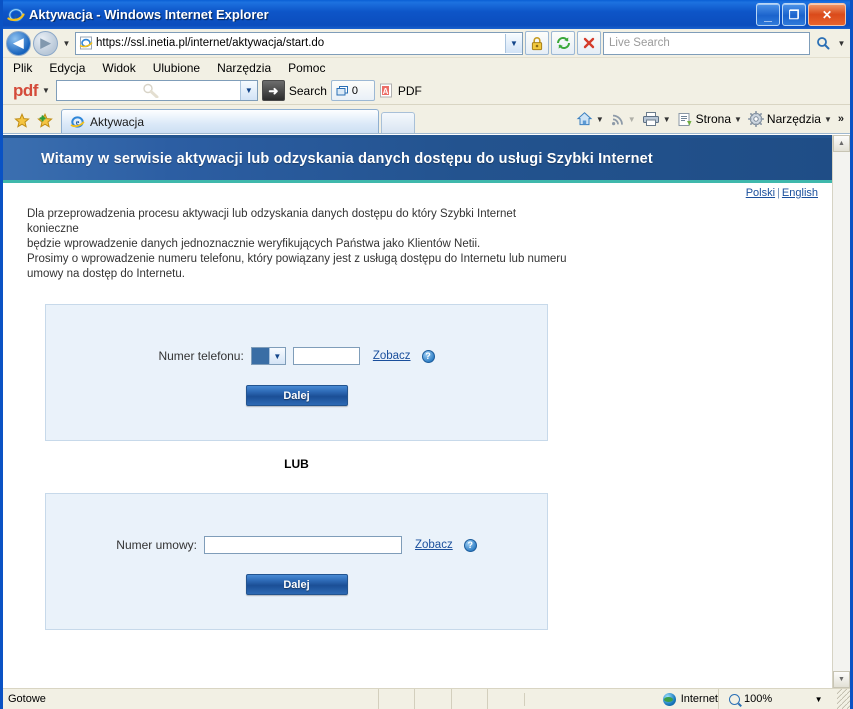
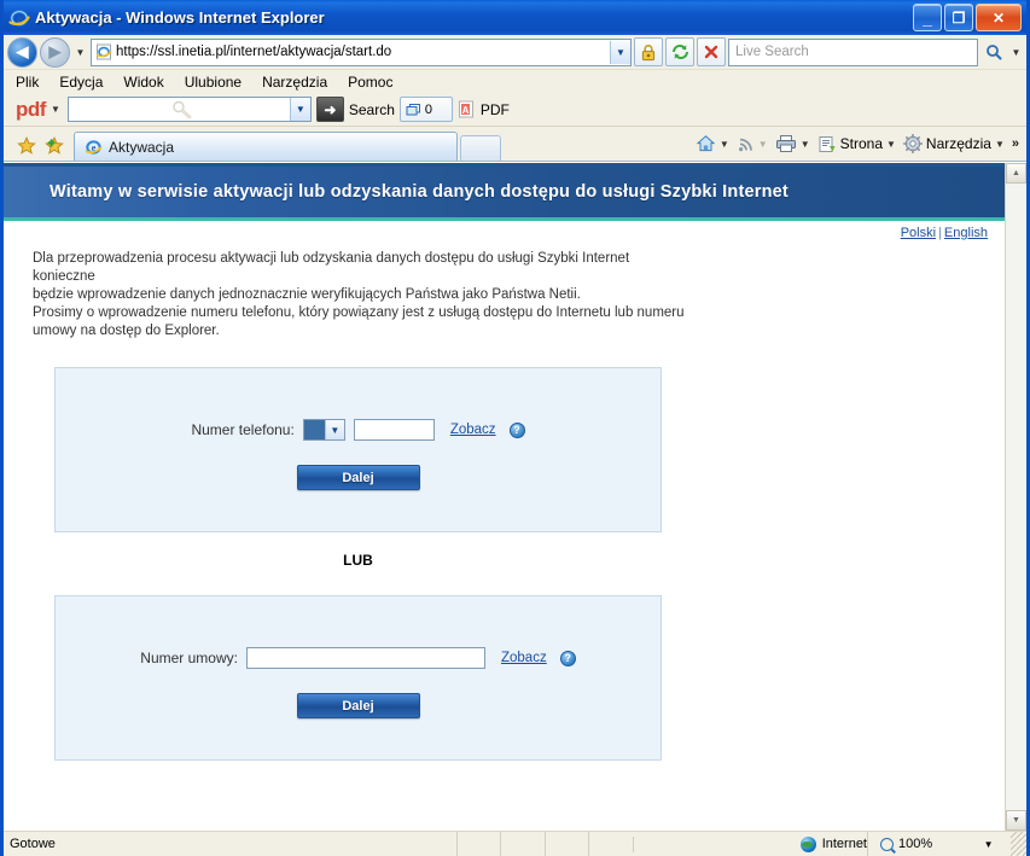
  e
  Aktywacja - Windows Internet Explorer
  _
  ❐
  ✕
  ◀
  ▶
  ▼
  https://ssl.inetia.pl/internet/aktywacja/start.do
  ▼
  Live Search
  ▼
  Plik
  Edycja
  Widok
  Ulubione
  Narzędzia
  Pomoc
  pdf
  ▼
  ▼
  ➜
  Search
  0
  A
  PDF
  e
  Aktywacja
  ▼
  ▼
  ▼
  Strona
  ▼
  Narzędzia
  ▼
  »
  Witamy w serwisie aktywacji lub odzyskania danych dostępu do usługi Szybki Internet
  Polski | English
- Dla przeprowadzenia procesu aktywacji lub odzyskania danych dostępu do który Szybki Internet konieczne
+ Dla przeprowadzenia procesu aktywacji lub odzyskania danych dostępu do usługi Szybki Internet konieczne
- będzie wprowadzenie danych jednoznacznie weryfikujących Państwa jako Klientów Netii.
+ będzie wprowadzenie danych jednoznacznie weryfikujących Państwa jako Państwa Netii.
  Prosimy o wprowadzenie numeru telefonu, który powiązany jest z usługą dostępu do Internetu lub numeru
- umowy na dostęp do Internetu.
+ umowy na dostęp do Explorer.
  Numer telefonu:
  ▼
  Zobacz
  ?
  Dalej
  LUB
  Numer umowy:
  Zobacz
  ?
  Dalej
  Gotowe
  Internet
  100%
  ▼
